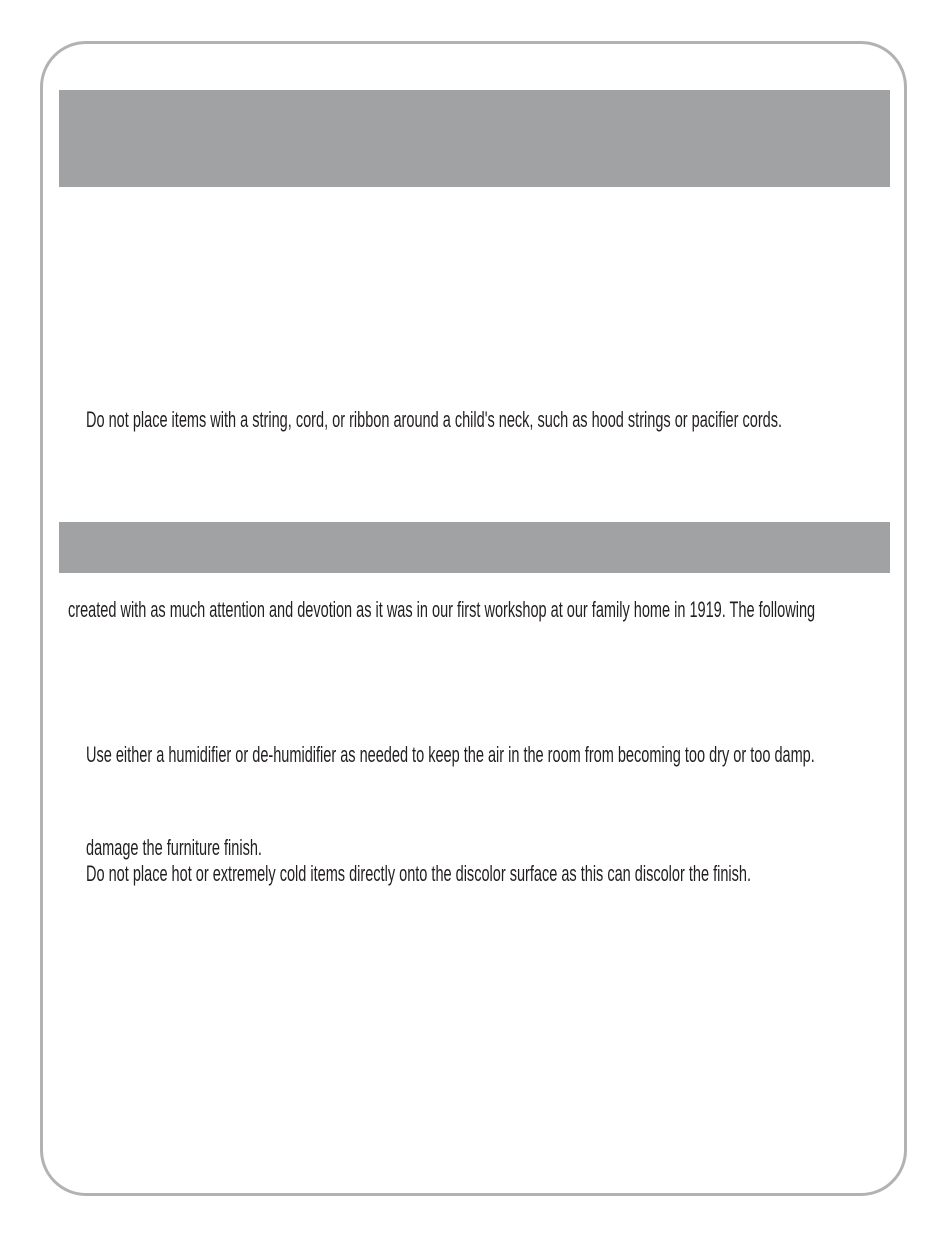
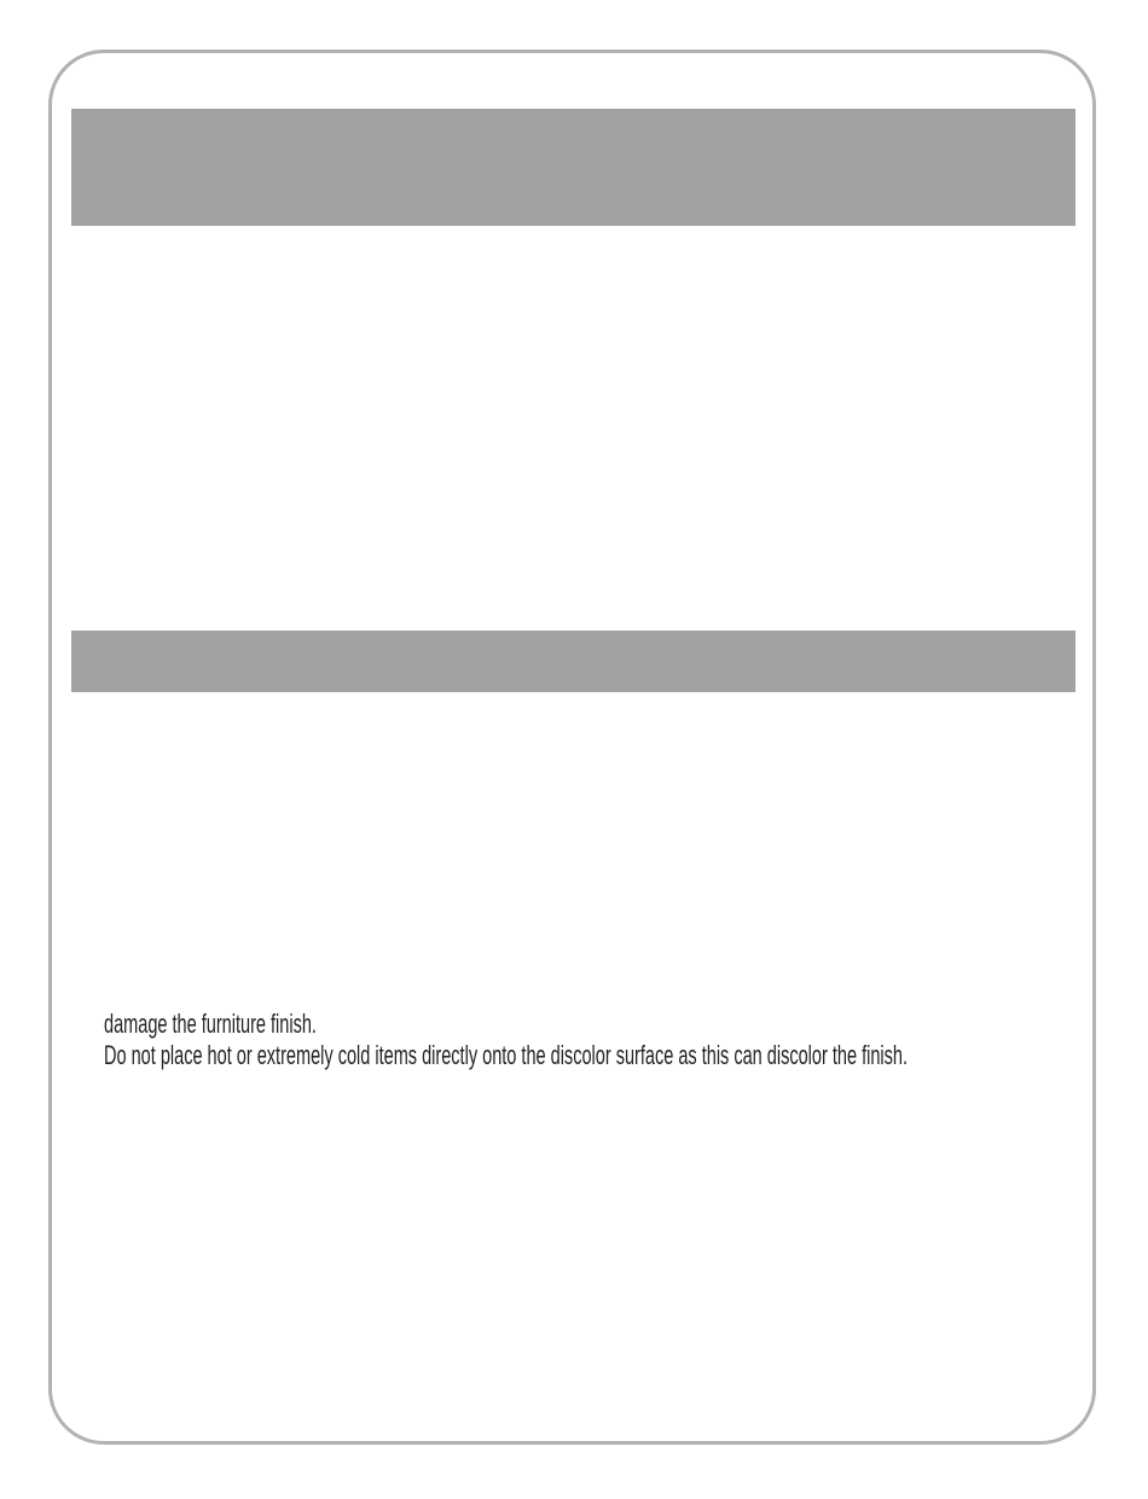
- Do not place items with a string, cord, or ribbon around a child's neck, such as hood strings or pacifier cords.
- created with as much attention and devotion as it was in our first workshop at our family home in 1919. The following
- Use either a humidifier or de-humidifier as needed to keep the air in the room from becoming too dry or too damp.
  damage the furniture finish.
  Do not place hot or extremely cold items directly onto the discolor surface as this can discolor the finish.
